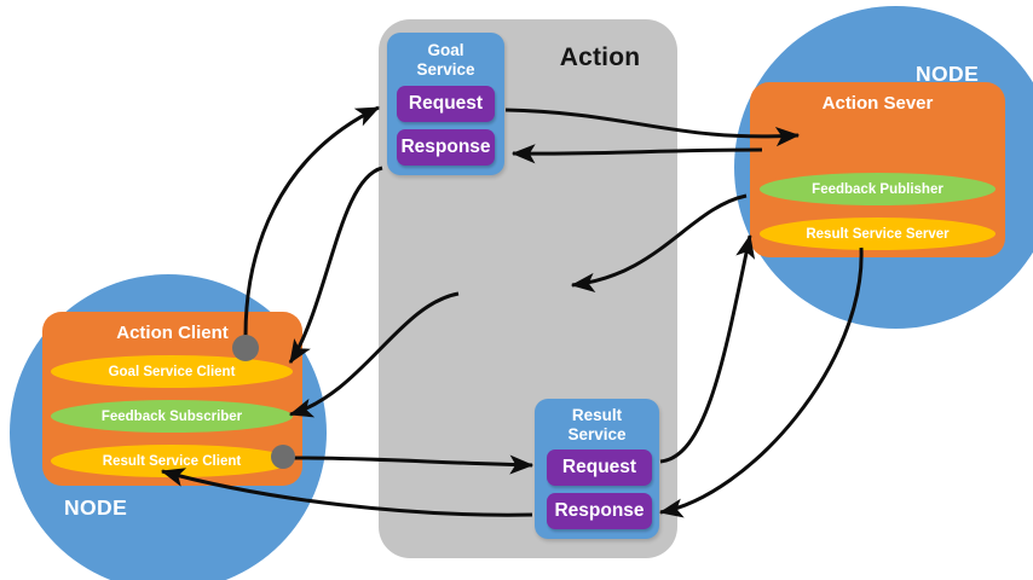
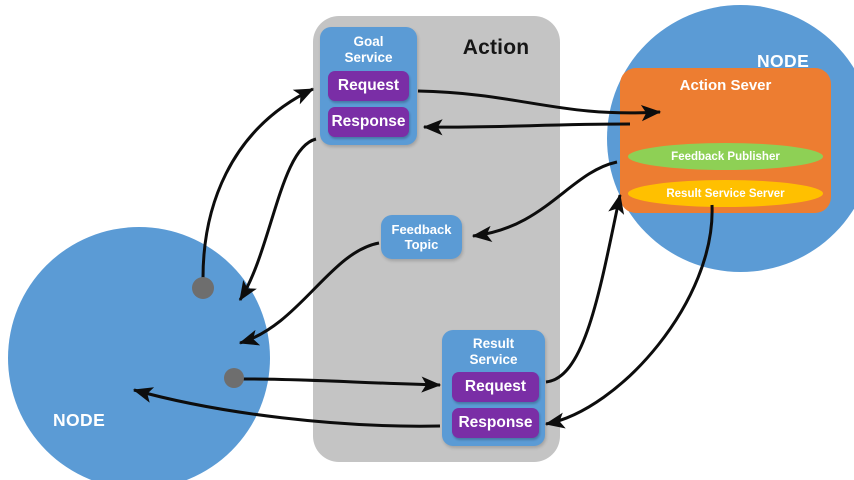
  Action
  Action Sever
  Feedback Publisher
  Result Service Server
  NODE
- Action Client
- Goal Service Client
- Feedback Subscriber
- Result Service Client
  NODE
  Goal
  Service
  Request
  Response
  Result
  Service
  Request
  Response
+ Feedback
+ Topic
